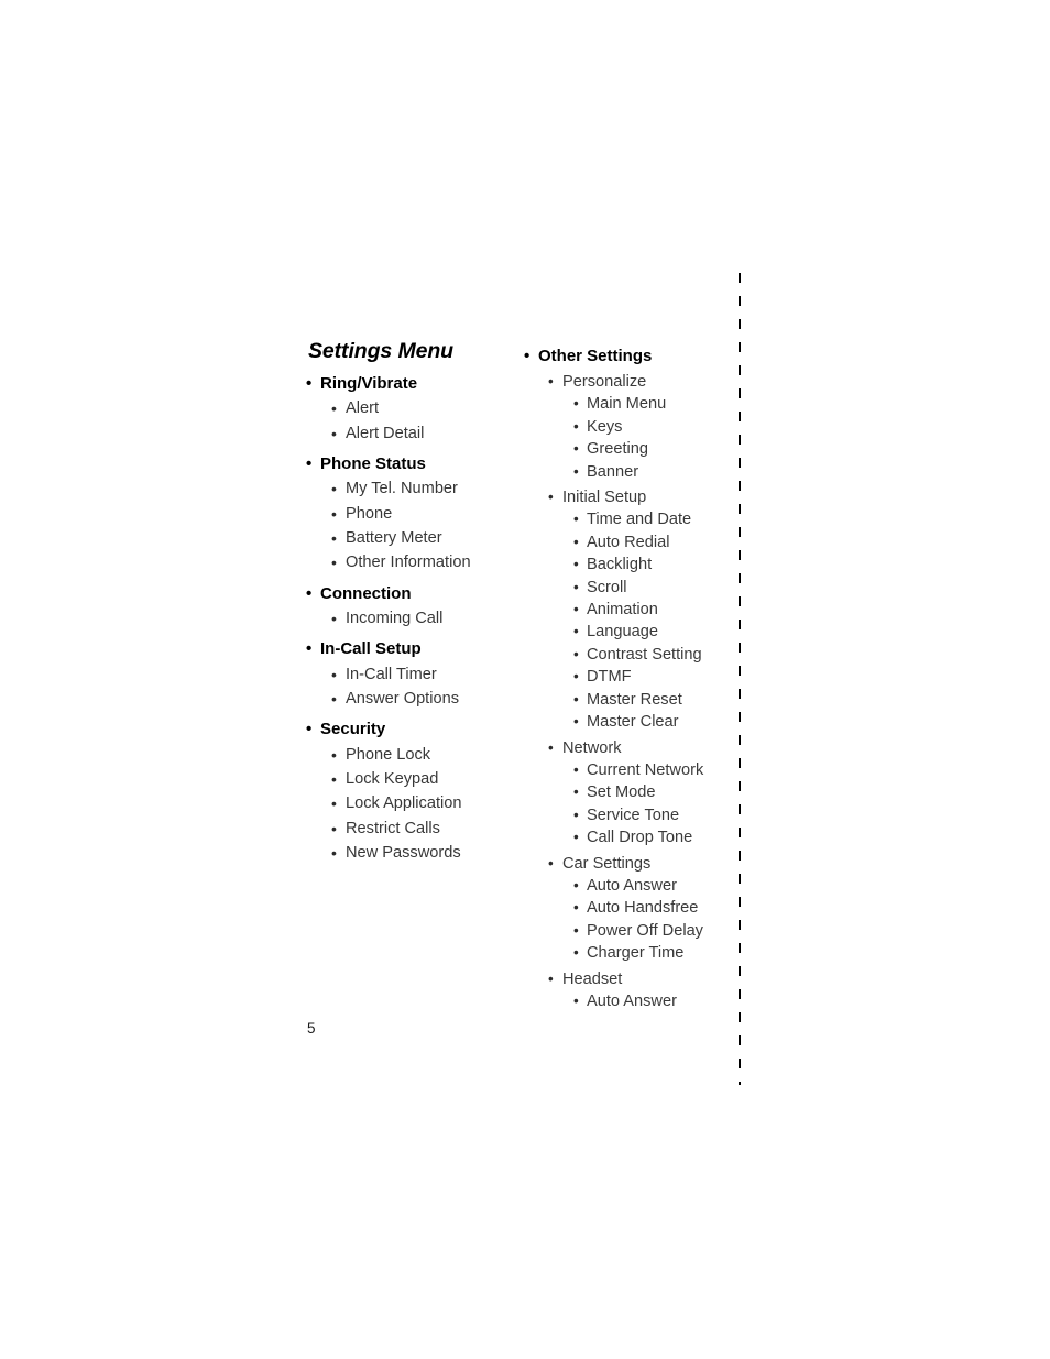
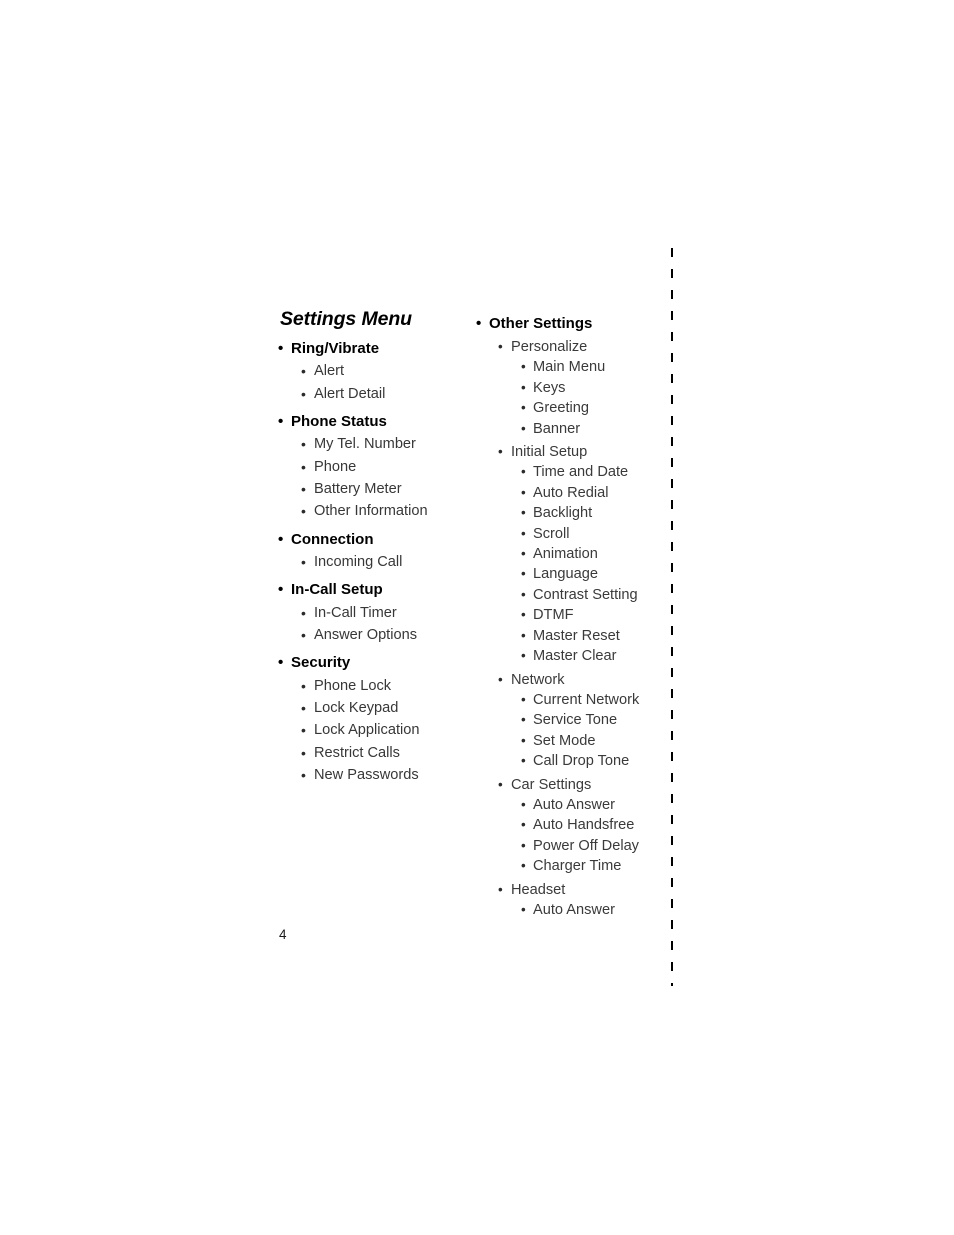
  Settings Menu
  •
  Ring/Vibrate
  •
  Alert
  •
  Alert Detail
  •
  Phone Status
  •
  My Tel. Number
  •
  Phone
  •
  Battery Meter
  •
  Other Information
  •
  Connection
  •
  Incoming Call
  •
  In-Call Setup
  •
  In-Call Timer
  •
  Answer Options
  •
  Security
  •
  Phone Lock
  •
  Lock Keypad
  •
  Lock Application
  •
  Restrict Calls
  •
  New Passwords
  •
  Other Settings
  •
  Personalize
  •
  Main Menu
  •
  Keys
  •
  Greeting
  •
  Banner
  •
  Initial Setup
  •
  Time and Date
  •
  Auto Redial
  •
  Backlight
  •
  Scroll
  •
  Animation
  •
  Language
  •
  Contrast Setting
  •
  DTMF
  •
  Master Reset
  •
  Master Clear
  •
  Network
  •
  Current Network
  •
- Set Mode
+ Service Tone
  •
- Service Tone
+ Set Mode
  •
  Call Drop Tone
  •
  Car Settings
  •
  Auto Answer
  •
  Auto Handsfree
  •
  Power Off Delay
  •
  Charger Time
  •
  Headset
  •
  Auto Answer
- 5
+ 4
